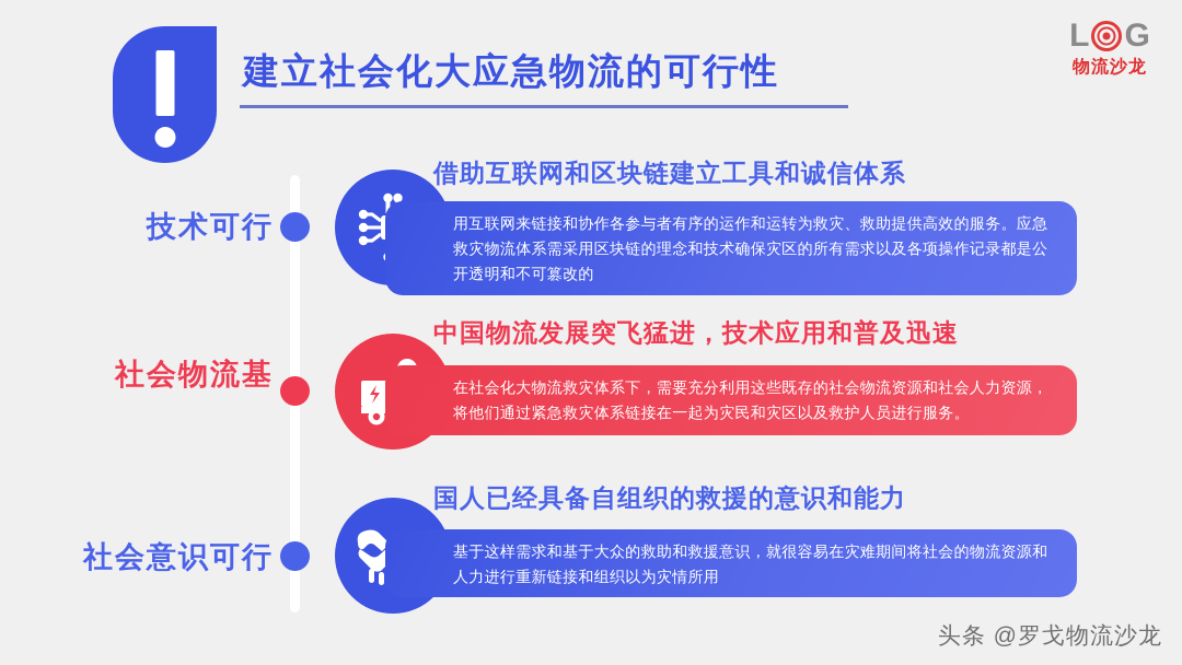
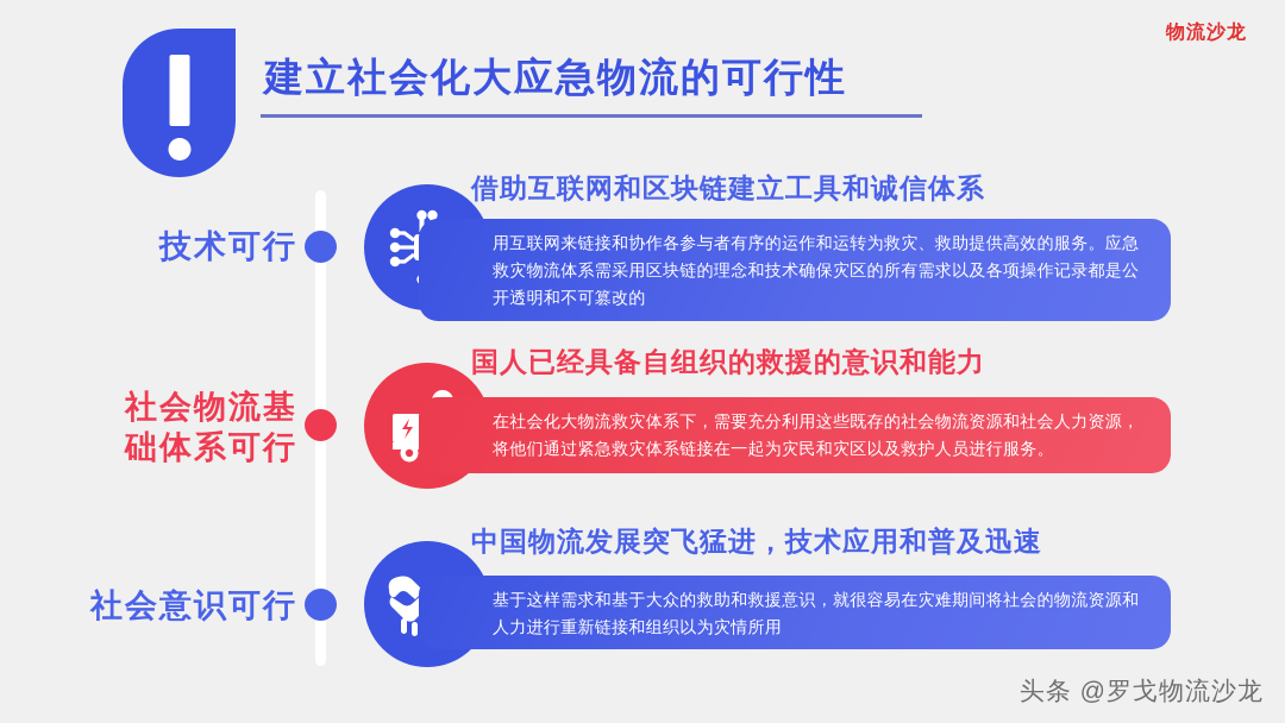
  建立社会化大应急物流的可行性
- L
- G
  物流沙龙
  技术可行
  借助互联网和区块链建立工具和诚信体系
  用互联网来链接和协作各参与者有序的运作和运转为救灾、救助提供高效的服务。应急救灾物流体系需采用区块链的理念和技术确保灾区的所有需求以及各项操作记录都是公开透明和不可篡改的
  社会物流基
+ 础体系可行
- 中国物流发展突飞猛进，技术应用和普及迅速
+ 国人已经具备自组织的救援的意识和能力
  在社会化大物流救灾体系下，需要充分利用这些既存的社会物流资源和社会人力资源，将他们通过紧急救灾体系链接在一起为灾民和灾区以及救护人员进行服务。
  社会意识可行
- 国人已经具备自组织的救援的意识和能力
+ 中国物流发展突飞猛进，技术应用和普及迅速
  基于这样需求和基于大众的救助和救援意识，就很容易在灾难期间将社会的物流资源和人力进行重新链接和组织以为灾情所用
  头条 @罗戈物流沙龙
